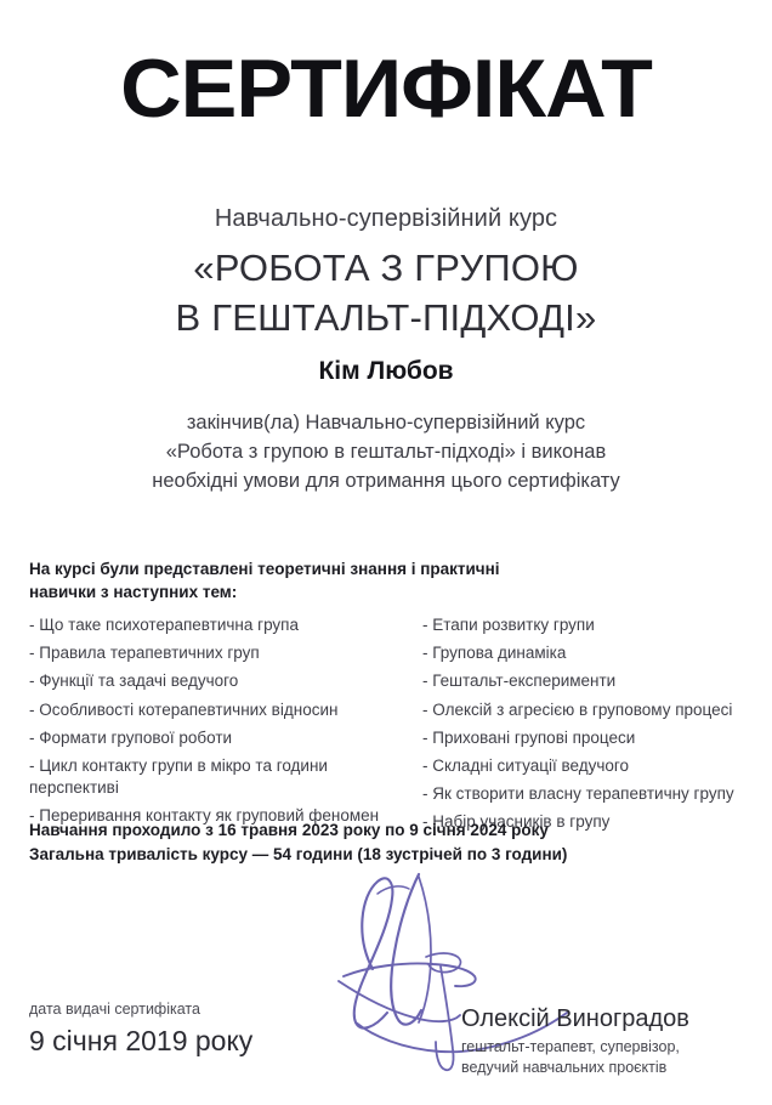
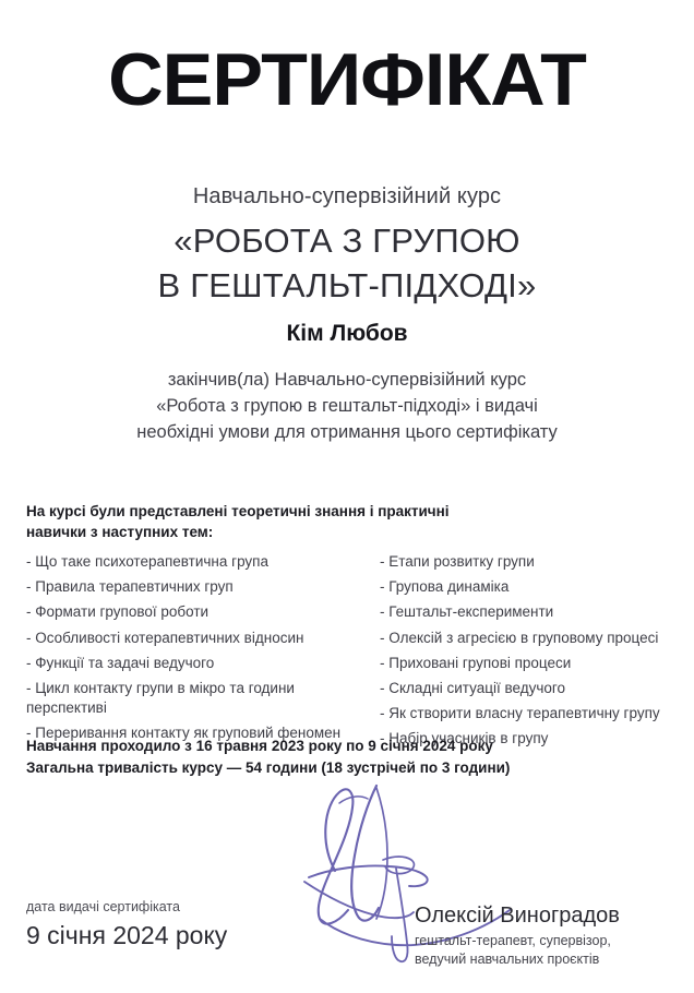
  СЕРТИФІКАТ
  Навчально-супервізійний курс
  «РОБОТА З ГРУПОЮ
  В ГЕШТАЛЬТ-ПІДХОДІ»
  Кім Любов
  закінчив(ла) Навчально-супервізійний курс
- «Робота з групою в гештальт-підході» і виконав
+ «Робота з групою в гештальт-підході» і видачі
  необхідні умови для отримання цього сертифікату
  На курсі були представлені теоретичні знання і практичні
  навички з наступних тем:
  - Що таке психотерапевтична група
  - Правила терапевтичних груп
- - Функції та задачі ведучого
+ - Формати групової роботи
  - Особливості котерапевтичних відносин
- - Формати групової роботи
+ - Функції та задачі ведучого
  - Цикл контакту групи в мікро та години перспективі
  - Переривання контакту як груповий феномен
  - Етапи розвитку групи
  - Групова динаміка
  - Гештальт-експерименти
  - Олексій з агресією в груповому процесі
  - Приховані групові процеси
  - Складні ситуації ведучого
  - Як створити власну терапевтичну групу
  - Набір учасників в групу
  Навчання проходило з 16 травня 2023 року по 9 січня 2024 року
  Загальна тривалість курсу — 54 години (18 зустрічей по 3 години)
  дата видачі сертифіката
- 9 січня 2019 року
+ 9 січня 2024 року
  Олексій Виноградов
  гештальт-терапевт, супервізор,
  ведучий навчальних проєктів
